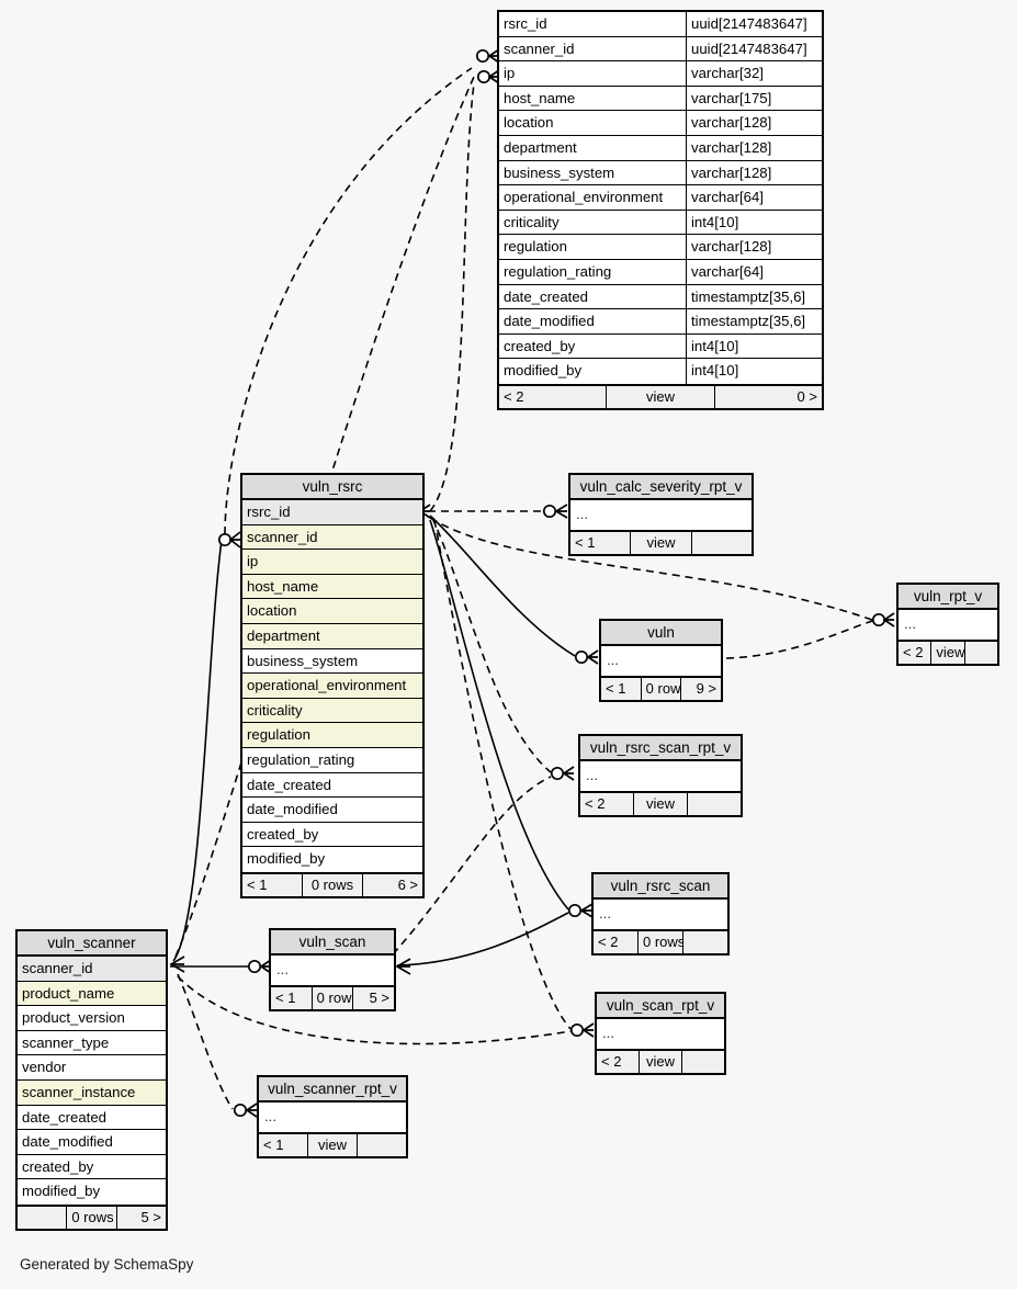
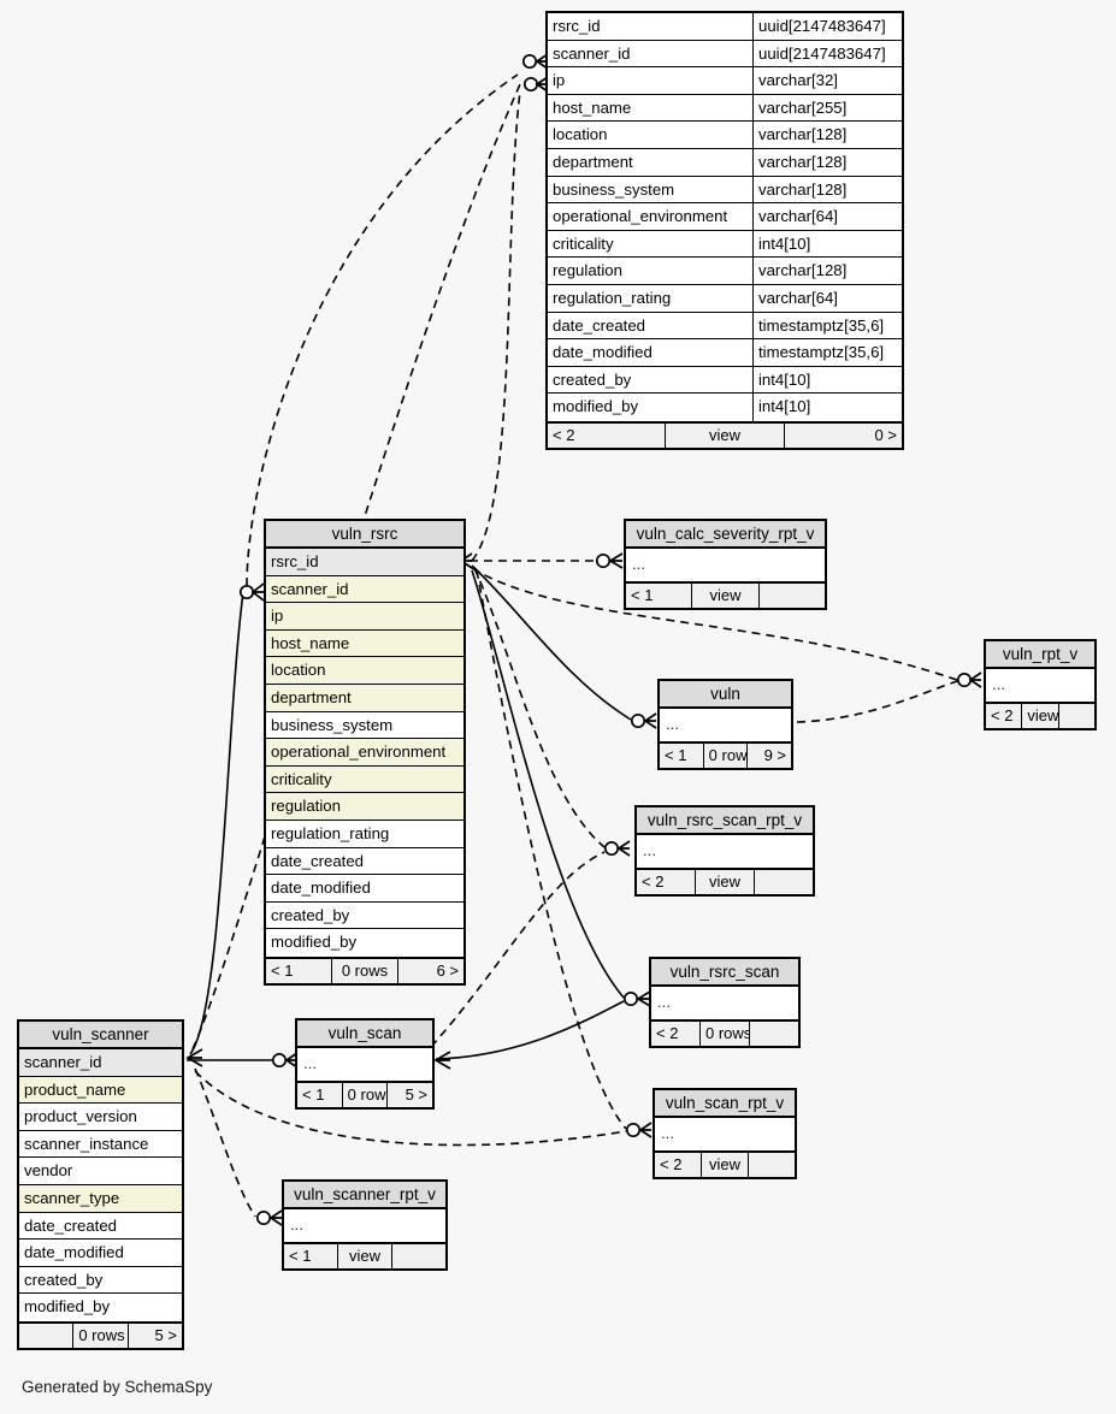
  rsrc_id
  uuid[2147483647]
  scanner_id
  uuid[2147483647]
  ip
  varchar[32]
  host_name
- varchar[175]
+ varchar[255]
  location
  varchar[128]
  department
  varchar[128]
  business_system
  varchar[128]
  operational_environment
  varchar[64]
  criticality
  int4[10]
  regulation
  varchar[128]
  regulation_rating
  varchar[64]
  date_created
  timestamptz[35,6]
  date_modified
  timestamptz[35,6]
  created_by
  int4[10]
  modified_by
  int4[10]
  < 2
  view
  0 >
  vuln_rsrc
  rsrc_id
  scanner_id
  ip
  host_name
  location
  department
  business_system
  operational_environment
  criticality
  regulation
  regulation_rating
  date_created
  date_modified
  created_by
  modified_by
  < 1
  0 rows
  6 >
  vuln_scanner
  scanner_id
  product_name
  product_version
- scanner_type
+ scanner_instance
  vendor
- scanner_instance
+ scanner_type
  date_created
  date_modified
  created_by
  modified_by
  0 rows
  5 >
  vuln_calc_severity_rpt_v
  ...
  < 1
  view
  vuln
  ...
  < 1
  0 row
  9 >
  vuln_rpt_v
  ...
  < 2
  view
  vuln_rsrc_scan_rpt_v
  ...
  < 2
  view
  vuln_rsrc_scan
  ...
  < 2
  0 rows
  vuln_scan
  ...
  < 1
  0 row
  5 >
  vuln_scan_rpt_v
  ...
  < 2
  view
  vuln_scanner_rpt_v
  ...
  < 1
  view
  Generated by SchemaSpy
